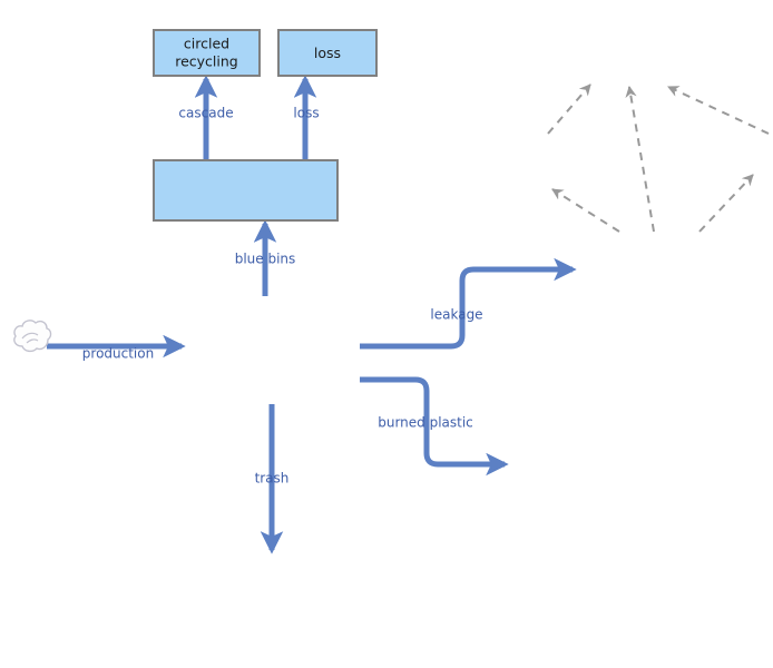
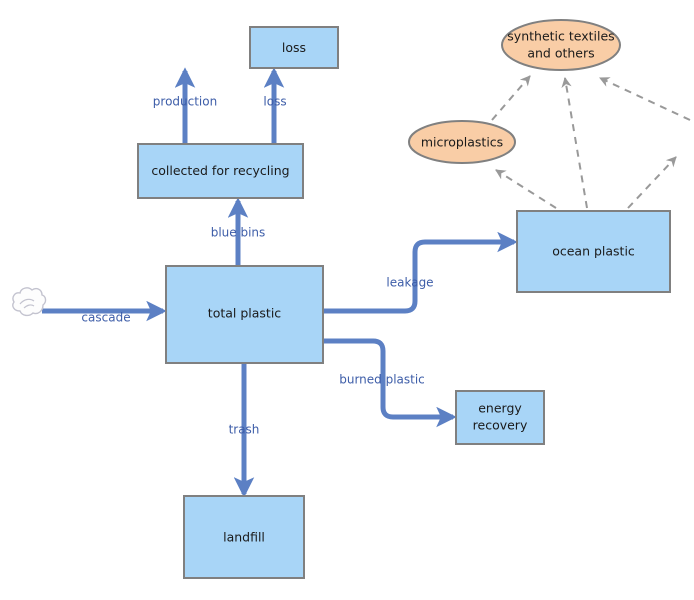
- circled
- recycling
  loss
+ collected for recycling
+ total plastic
+ landfill
+ energy
+ recovery
+ ocean plastic
+ microplastics
+ synthetic textiles
+ and others
- production
+ cascade
  blue bins
- cascade
+ production
  loss
  leakage
  burned plastic
  trash
